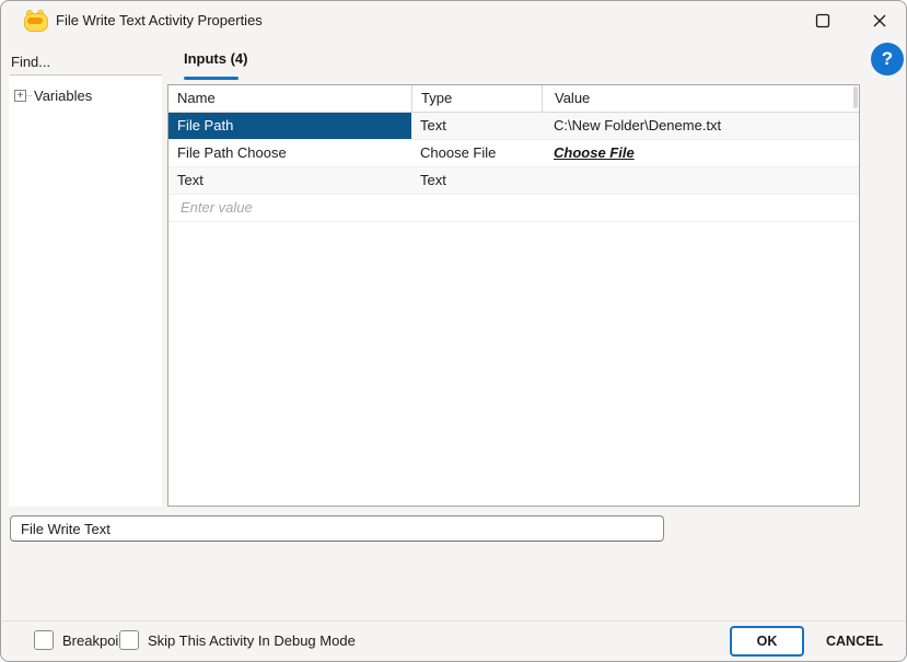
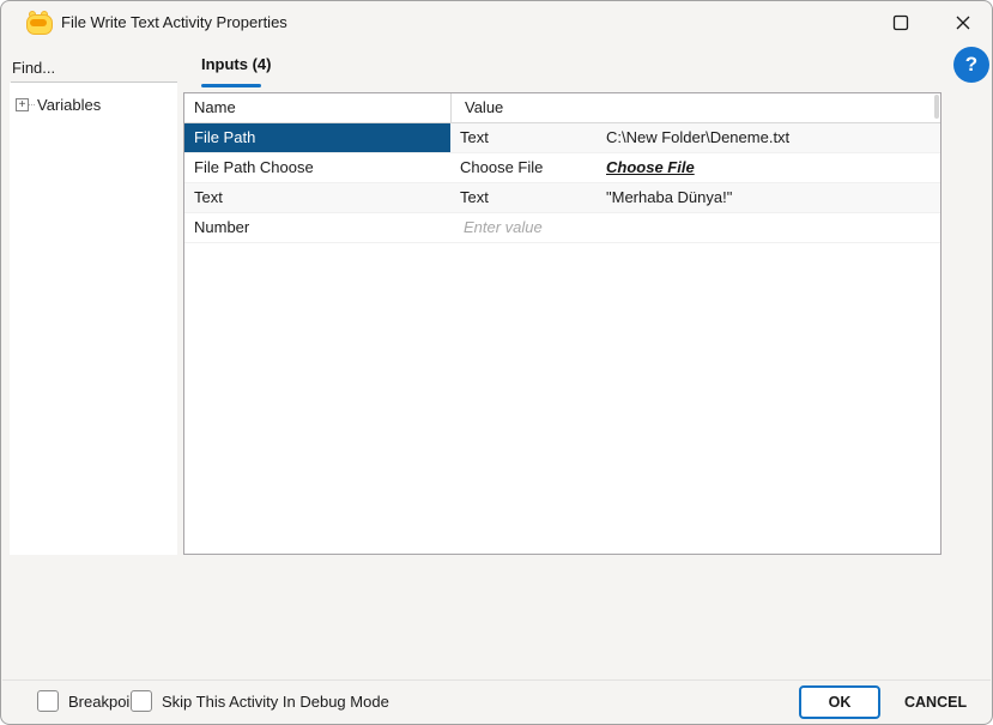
  File Write Text Activity Properties
  ?
  Find...
  +
  Variables
  Inputs (4)
  Name
- Type
  Value
  File Path
  Text
  C:\New Folder\Deneme.txt
  File Path Choose
  Choose File
  Choose File
  Text
  Text
+ "Merhaba Dünya!"
+ Number
  Enter value
- File Write Text
  Breakpoi
  Skip This Activity In Debug Mode
  OK
  CANCEL
